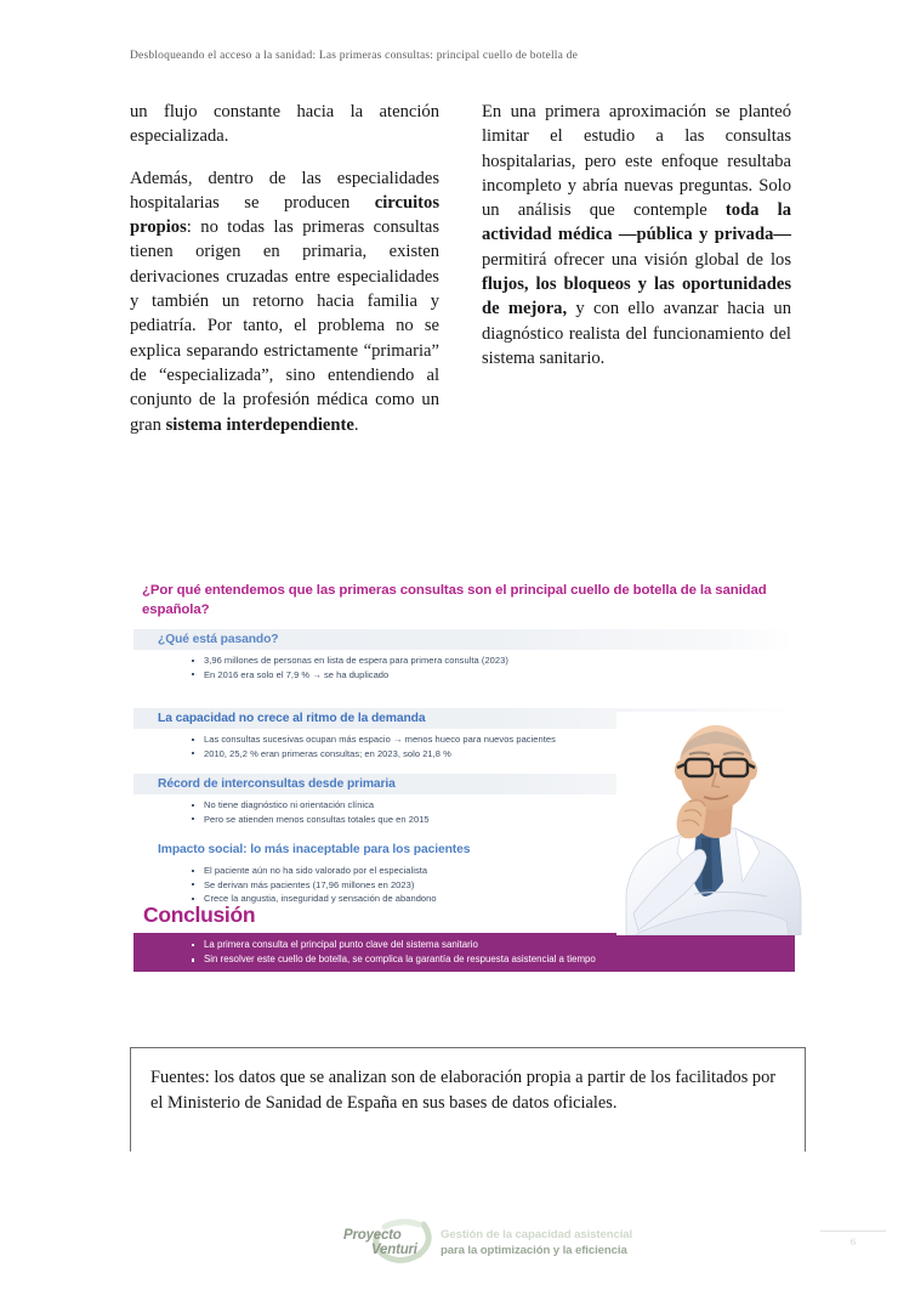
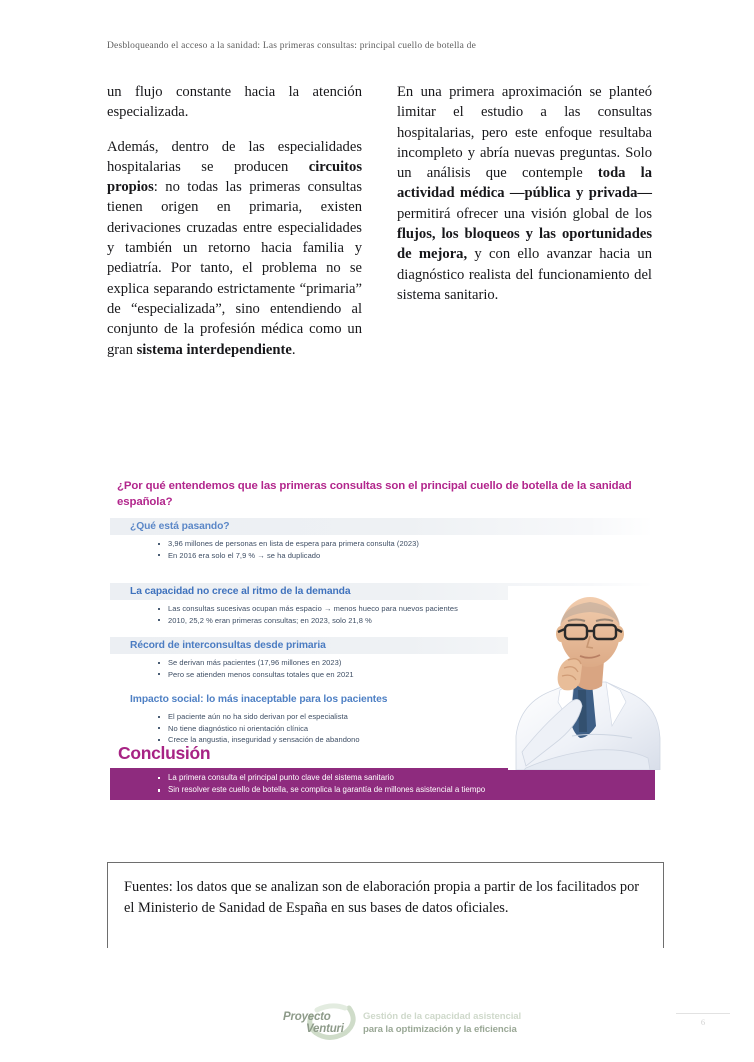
  Desbloqueando el acceso a la sanidad: Las primeras consultas: principal cuello de botella de
  un flujo constante hacia la atención especializada.
  Además, dentro de las especialidades hospitalarias se producen circuitos propios: no todas las primeras consultas tienen origen en primaria, existen derivaciones cruzadas entre especialidades y también un retorno hacia familia y pediatría. Por tanto, el problema no se explica separando estrictamente “primaria” de “especializada”, sino entendiendo al conjunto de la profesión médica como un gran sistema interdependiente.
  En una primera aproximación se planteó limitar el estudio a las consultas hospitalarias, pero este enfoque resultaba incompleto y abría nuevas preguntas. Solo un análisis que contemple toda la actividad médica —pública y privada— permitirá ofrecer una visión global de los flujos, los bloqueos y las oportunidades de mejora, y con ello avanzar hacia un diagnóstico realista del funcionamiento del sistema sanitario.
  ¿Por qué entendemos que las primeras consultas son el principal cuello de botella de la sanidad española?
  ¿Qué está pasando?
  3,96 millones de personas en lista de espera para primera consulta (2023)
  En 2016 era solo el 7,9 % → se ha duplicado
  La capacidad no crece al ritmo de la demanda
  Las consultas sucesivas ocupan más espacio → menos hueco para nuevos pacientes
  2010, 25,2 % eran primeras consultas; en 2023, solo 21,8 %
  Récord de interconsultas desde primaria
- No tiene diagnóstico ni orientación clínica
+ Se derivan más pacientes (17,96 millones en 2023)
- Pero se atienden menos consultas totales que en 2015
+ Pero se atienden menos consultas totales que en 2021
  Impacto social: lo más inaceptable para los pacientes
- El paciente aún no ha sido valorado por el especialista
+ El paciente aún no ha sido derivan por el especialista
- Se derivan más pacientes (17,96 millones en 2023)
+ No tiene diagnóstico ni orientación clínica
  Crece la angustia, inseguridad y sensación de abandono
  Conclusión
  La primera consulta el principal punto clave del sistema sanitario
- Sin resolver este cuello de botella, se complica la garantía de respuesta asistencial a tiempo
+ Sin resolver este cuello de botella, se complica la garantía de millones asistencial a tiempo
  Fuentes: los datos que se analizan son de elaboración propia a partir de los facilitados por el Ministerio de Sanidad de España en sus bases de datos oficiales.
  Proyecto
  Venturi
  Gestión de la capacidad asistencial
  para la optimización y la eficiencia
  6
